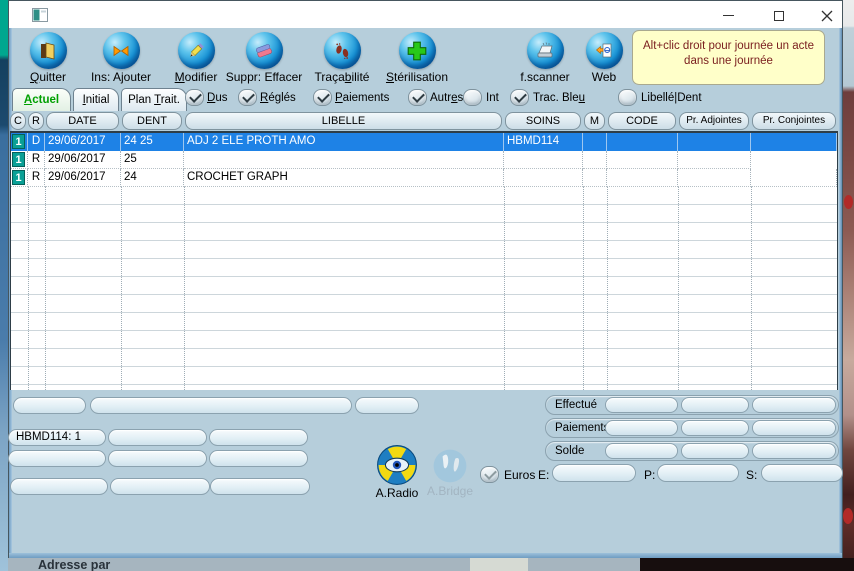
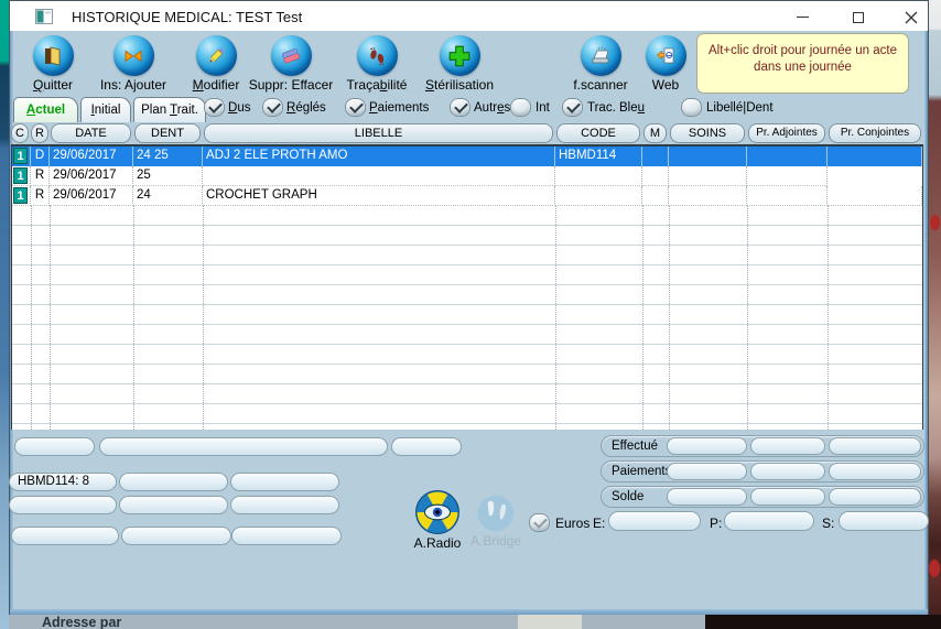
+ HISTORIQUE MEDICAL: TEST Test
  Quitter
  Ins: Ajouter
  Modifier
  Suppr: Effacer
  Traçabilité
  Stérilisation
  f.scanner
  Web
  Alt+clic droit pour journée un acte
  dans une journée
  Actuel
  Initial
  Plan Trait.
  Dus
  Réglés
  Paiements
  Autres
  Int
  Trac. Bleu
  Libellé|Dent
  C
  R
  DATE
  DENT
  LIBELLE
- SOINS
+ CODE
  M
- CODE
+ SOINS
  Pr. Adjointes
  Pr. Conjointes
  1
  D
  29/06/2017
  24 25
  ADJ 2 ELE PROTH AMO
  HBMD114
  1
  R
  29/06/2017
  25
  1
  R
  29/06/2017
  24
  CROCHET GRAPH
  Effectué
  Paiement
  Solde
- HBMD114: 1
+ HBMD114: 8
  A.Radio
  A.Bridge
  Euros
  E:
  P:
  S:
  Adresse par
